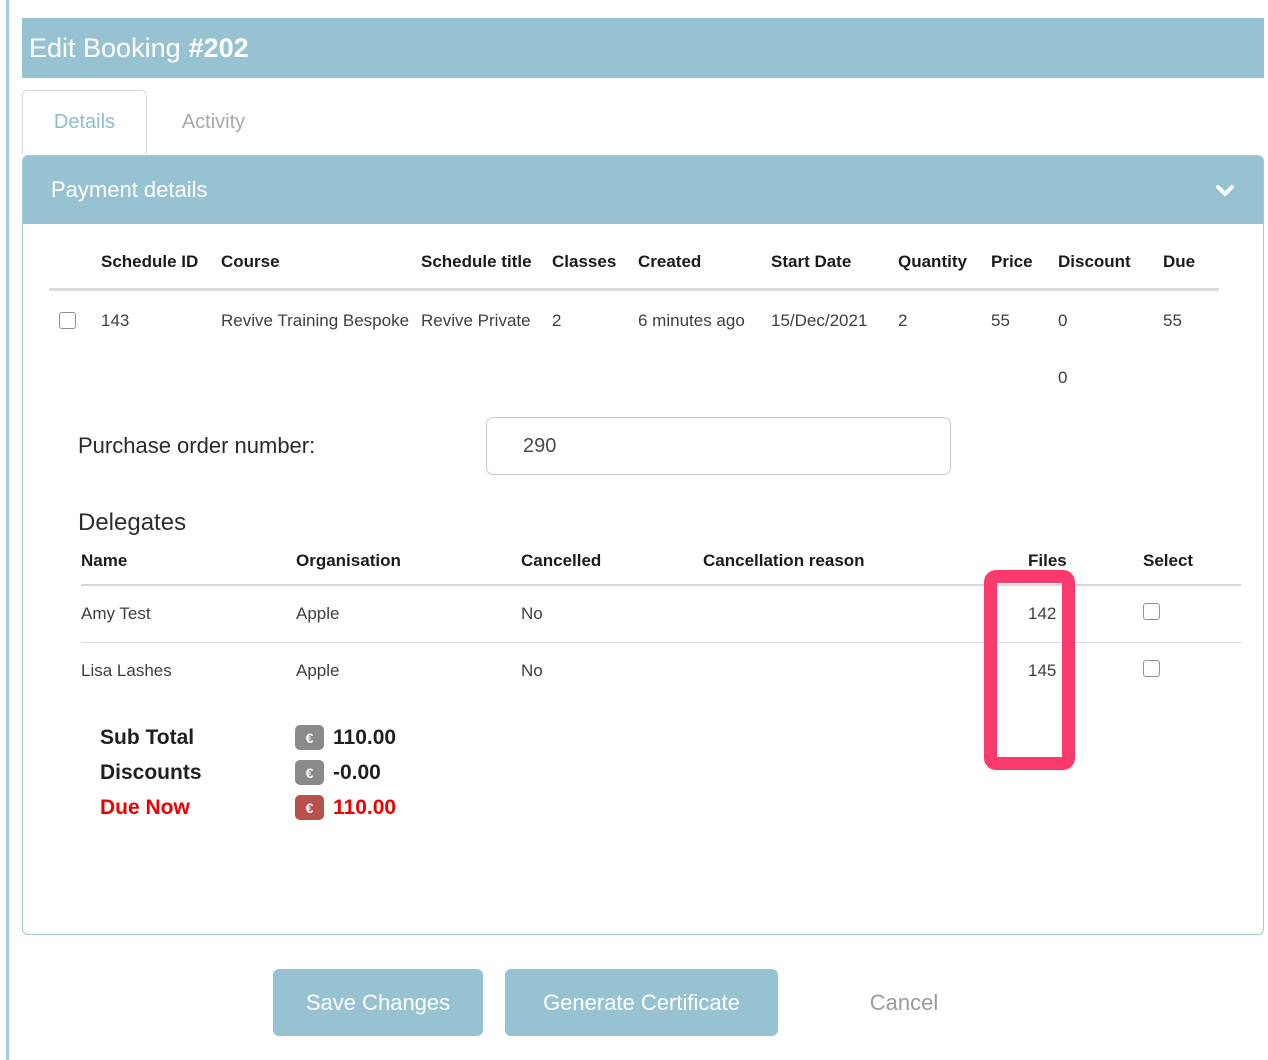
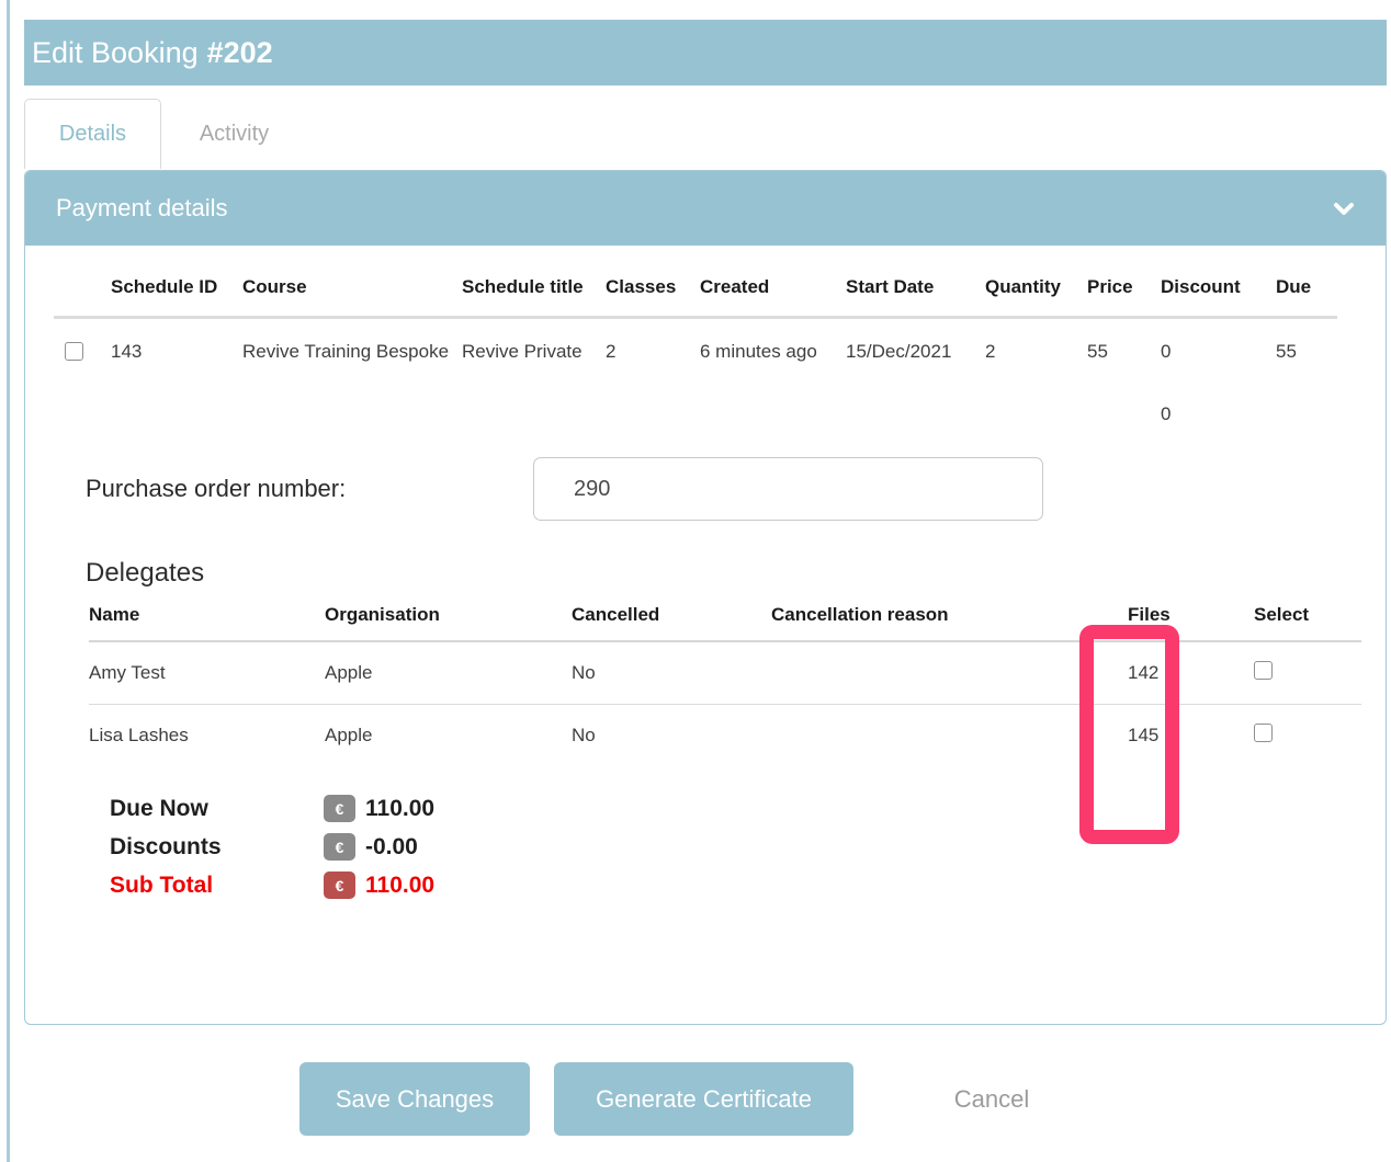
  Edit Booking
  #202
  Details
  Activity
  Payment details
  	Schedule ID	Course	Schedule title	Classes	Created	Start Date	Quantity	Price	Discount	Due
  	143	Revive Training Bespoke	Revive Private	2	6 minutes ago	15/Dec/2021	2	55	0	55
  									0
  Purchase order number:
  290
  Delegates
  Name	Organisation	Cancelled	Cancellation reason	Files	Select
  Amy Test	Apple	No		142
  Lisa Lashes	Apple	No		145
- Sub Total
+ Due Now
  €
  110.00
  Discounts
  €
  -0.00
- Due Now
+ Sub Total
  €
  110.00
  Save Changes
  Generate Certificate
  Cancel
